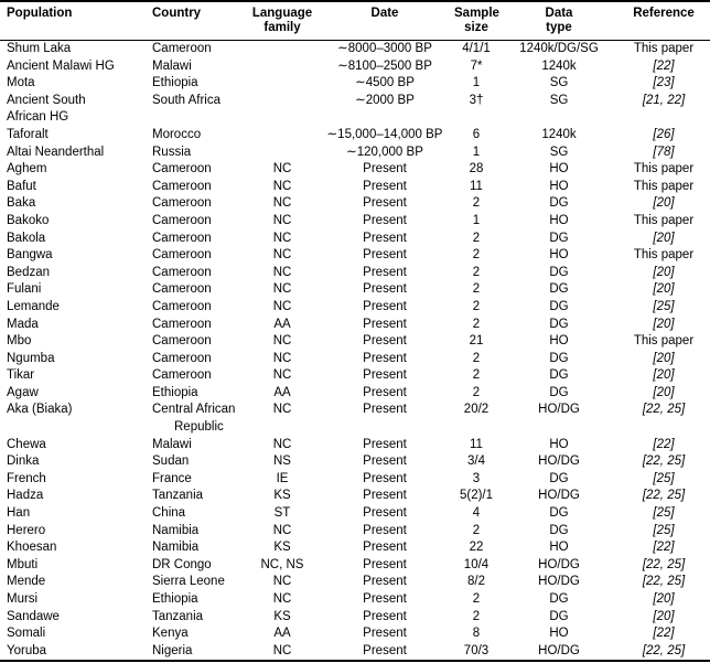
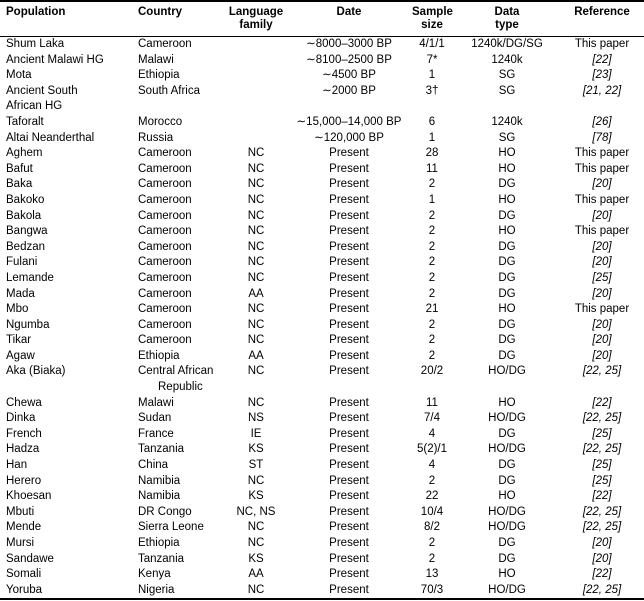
  Population	Country	Language family	Date	Sample size	Data type	Reference
  Shum Laka	Cameroon		∼8000–3000 BP	4/1/1	1240k/DG/SG	This paper
  Ancient Malawi HG	Malawi		∼8100–2500 BP	7*	1240k	[22]
  Mota	Ethiopia		∼4500 BP	1	SG	[23]
  Ancient South African HG	South Africa		∼2000 BP	3†	SG	[21, 22]
  Taforalt	Morocco		∼15,000–14,000 BP	6	1240k	[26]
  Altai Neanderthal	Russia		∼120,000 BP	1	SG	[78]
  Aghem	Cameroon	NC	Present	28	HO	This paper
  Bafut	Cameroon	NC	Present	11	HO	This paper
  Baka	Cameroon	NC	Present	2	DG	[20]
  Bakoko	Cameroon	NC	Present	1	HO	This paper
  Bakola	Cameroon	NC	Present	2	DG	[20]
  Bangwa	Cameroon	NC	Present	2	HO	This paper
  Bedzan	Cameroon	NC	Present	2	DG	[20]
  Fulani	Cameroon	NC	Present	2	DG	[20]
  Lemande	Cameroon	NC	Present	2	DG	[25]
  Mada	Cameroon	AA	Present	2	DG	[20]
  Mbo	Cameroon	NC	Present	21	HO	This paper
  Ngumba	Cameroon	NC	Present	2	DG	[20]
  Tikar	Cameroon	NC	Present	2	DG	[20]
  Agaw	Ethiopia	AA	Present	2	DG	[20]
  Aka (Biaka)	Central African Republic	NC	Present	20/2	HO/DG	[22, 25]
  Chewa	Malawi	NC	Present	11	HO	[22]
- Dinka	Sudan	NS	Present	3/4	HO/DG	[22, 25]
+ Dinka	Sudan	NS	Present	7/4	HO/DG	[22, 25]
- French	France	IE	Present	3	DG	[25]
+ French	France	IE	Present	4	DG	[25]
  Hadza	Tanzania	KS	Present	5(2)/1	HO/DG	[22, 25]
  Han	China	ST	Present	4	DG	[25]
  Herero	Namibia	NC	Present	2	DG	[25]
  Khoesan	Namibia	KS	Present	22	HO	[22]
  Mbuti	DR Congo	NC, NS	Present	10/4	HO/DG	[22, 25]
  Mende	Sierra Leone	NC	Present	8/2	HO/DG	[22, 25]
  Mursi	Ethiopia	NC	Present	2	DG	[20]
  Sandawe	Tanzania	KS	Present	2	DG	[20]
- Somali	Kenya	AA	Present	8	HO	[22]
+ Somali	Kenya	AA	Present	13	HO	[22]
  Yoruba	Nigeria	NC	Present	70/3	HO/DG	[22, 25]
